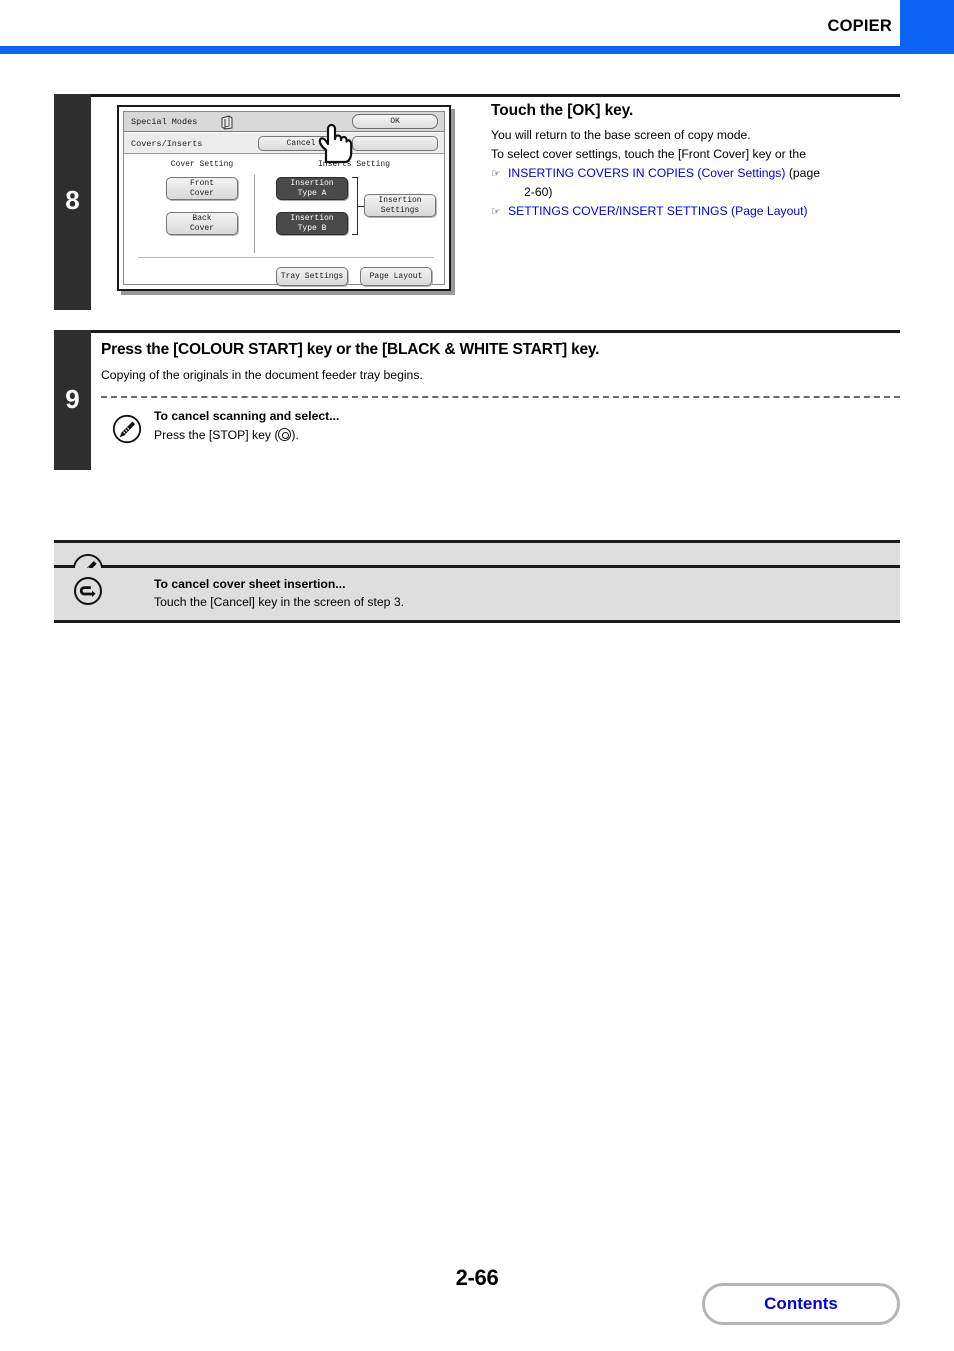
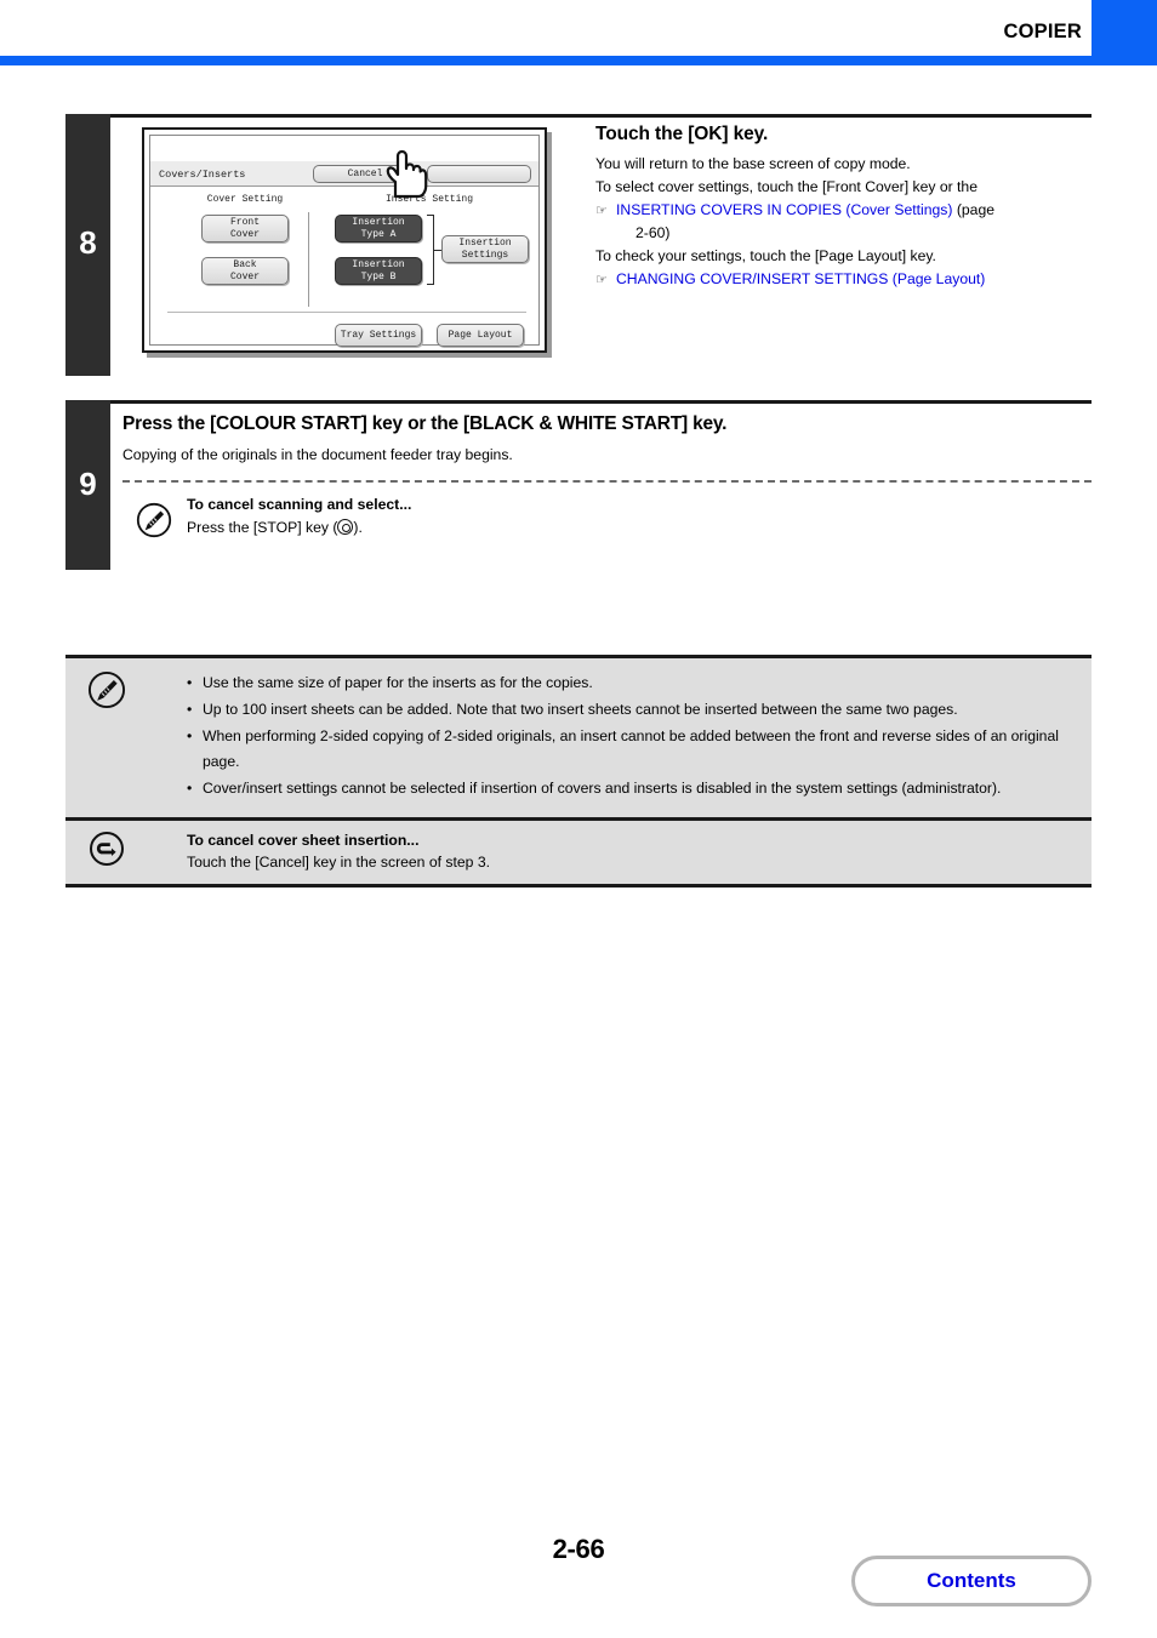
  COPIER
  8
- Special Modes
- OK
  Covers/Inserts
  Cancel
  Cover Setting
  Inserts Setting
  Front
  Cover
  Back
  Cover
  Insertion
  Type A
  Insertion
  Type B
  Insertion
  Settings
  Tray Settings
  Page Layout
  Touch the [OK] key.
  You will return to the base screen of copy mode.
  To select cover settings, touch the [Front Cover] key or the
  ☞
  INSERTING COVERS IN COPIES (Cover Settings) (page
  2-60)
+ To check your settings, touch the [Page Layout] key.
  ☞
- SETTINGS COVER/INSERT SETTINGS (Page Layout)
+ CHANGING COVER/INSERT SETTINGS (Page Layout)
  9
  Press the [COLOUR START] key or the [BLACK & WHITE START] key.
  Copying of the originals in the document feeder tray begins.
  To cancel scanning and select...
  Press the [STOP] key ( ).
+ Use the same size of paper for the inserts as for the copies.
+ Up to 100 insert sheets can be added. Note that two insert sheets cannot be inserted between the same two pages.
+ When performing 2-sided copying of 2-sided originals, an insert cannot be added between the front and reverse sides of an original page.
+ Cover/insert settings cannot be selected if insertion of covers and inserts is disabled in the system settings (administrator).
  To cancel cover sheet insertion...
  Touch the [Cancel] key in the screen of step 3.
  2-66
  Contents
